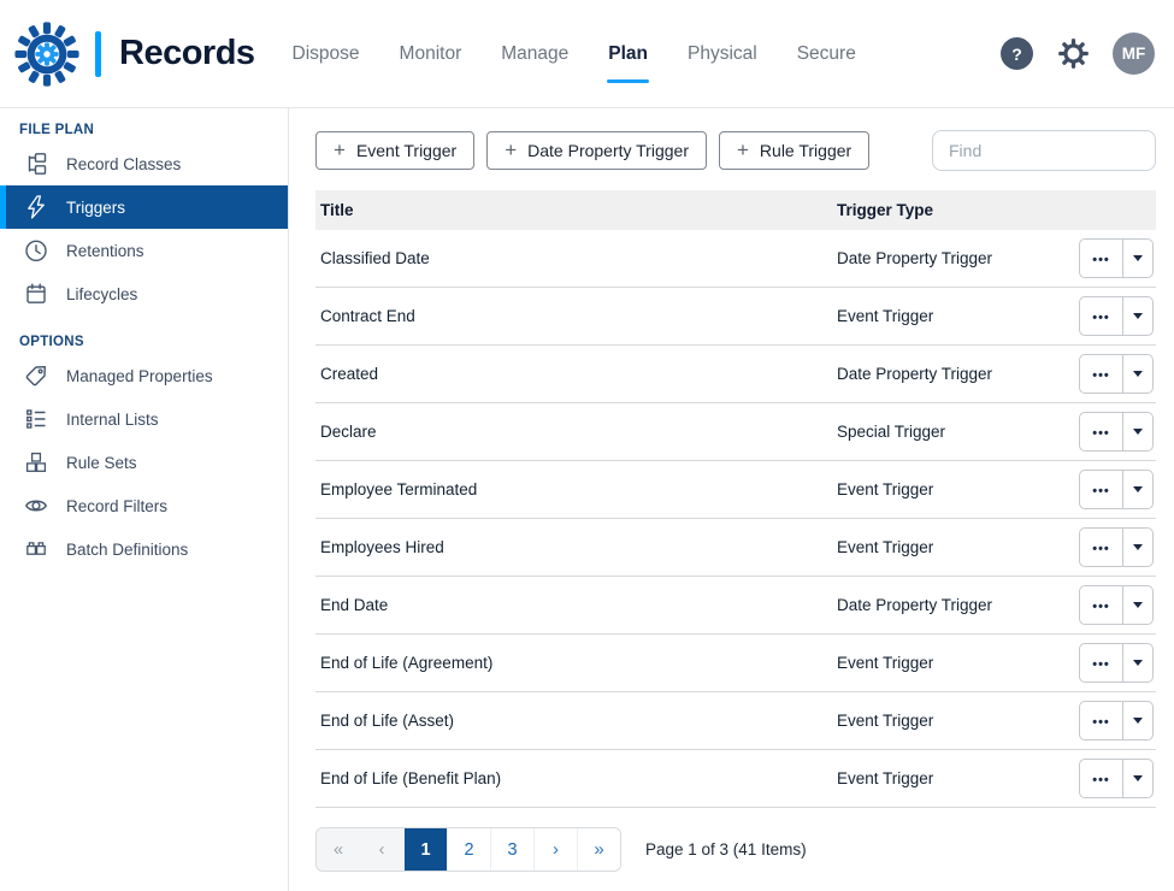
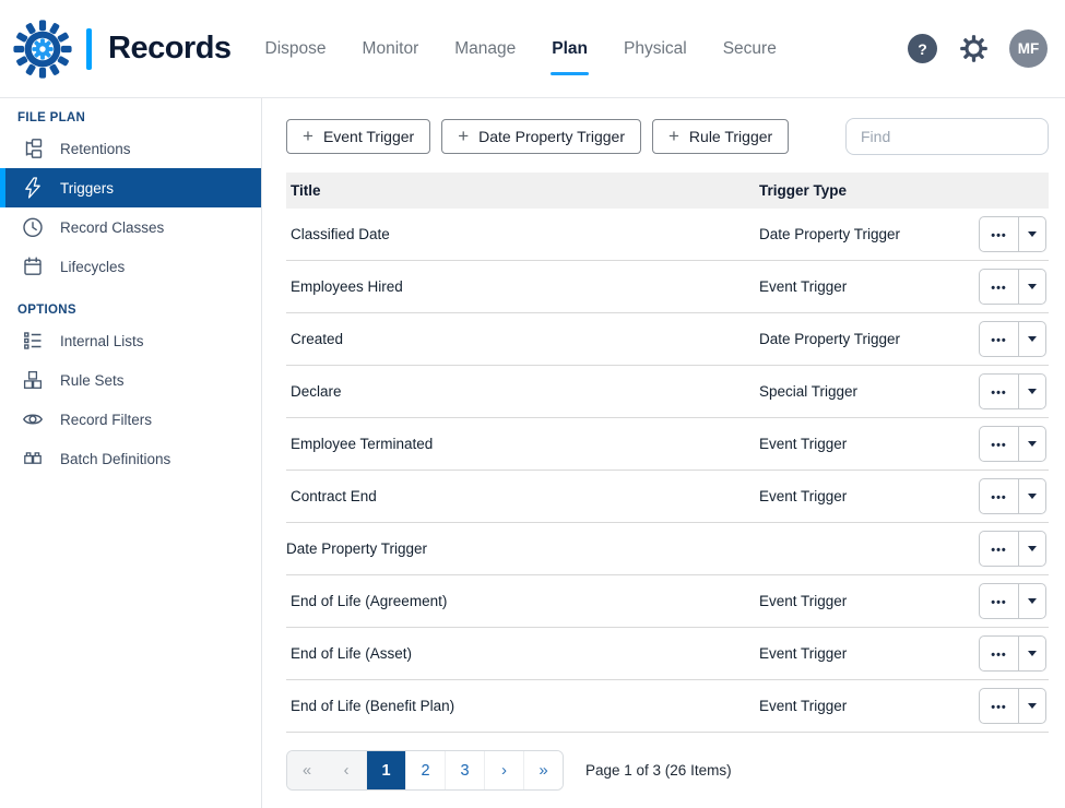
  Records
  Dispose
  Monitor
  Manage
  Plan
  Physical
  Secure
  ?
  MF
  FILE PLAN
- Record Classes
+ Retentions
  Triggers
- Retentions
+ Record Classes
  Lifecycles
  OPTIONS
- Managed Properties
  Internal Lists
  Rule Sets
  Record Filters
  Batch Definitions
  +
  Event Trigger
  +
  Date Property Trigger
  +
  Rule Trigger
  Find
  Title
  Trigger Type
  Classified Date
  Date Property Trigger
  •••
- Contract End
+ Employees Hired
  Event Trigger
  •••
  Created
  Date Property Trigger
  •••
  Declare
  Special Trigger
  •••
  Employee Terminated
  Event Trigger
  •••
- Employees Hired
+ Contract End
  Event Trigger
  •••
- End Date
  Date Property Trigger
  •••
  End of Life (Agreement)
  Event Trigger
  •••
  End of Life (Asset)
  Event Trigger
  •••
  End of Life (Benefit Plan)
  Event Trigger
  •••
  «
  ‹
  1
  2
  3
  ›
  »
- Page 1 of 3 (41 Items)
+ Page 1 of 3 (26 Items)
